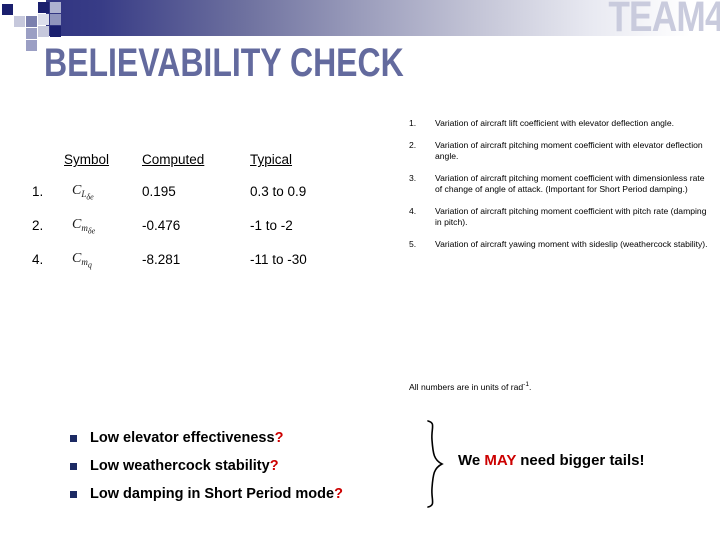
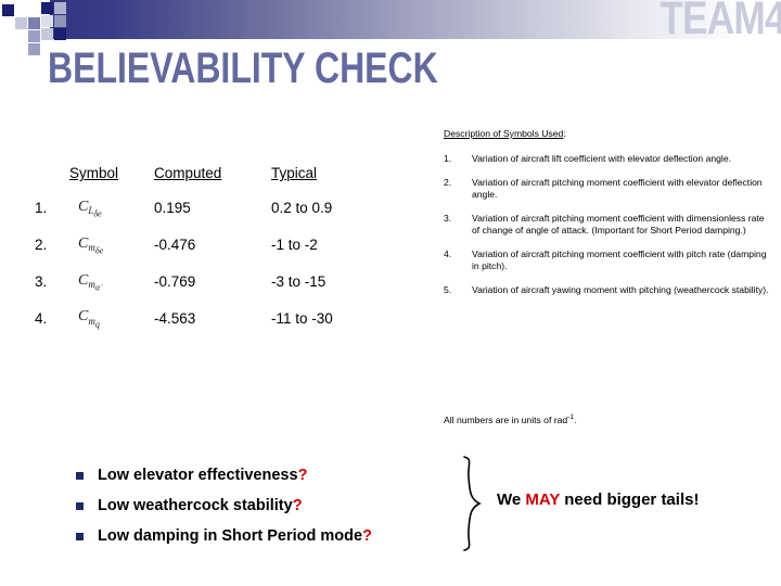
  TEAM4
  BELIEVABILITY CHECK
  	Symbol	Computed	Typical
- 1.	CLδe	0.195	0.3 to 0.9
+ 1.	CLδe	0.195	0.2 to 0.9
  2.	Cmδe	-0.476	-1 to -2
+ 3.	Cmα̇	-0.769	-3 to -15
- 4.	Cmq	-8.281	-11 to -30
+ 4.	Cmq	-4.563	-11 to -30
+ Description of Symbols Used:
  1.
  Variation of aircraft lift coefficient with elevator deflection angle.
  2.
  Variation of aircraft pitching moment coefficient with elevator deflection angle.
  3.
  Variation of aircraft pitching moment coefficient with dimensionless rate of change of angle of attack. (Important for Short Period damping.)
  4.
  Variation of aircraft pitching moment coefficient with pitch rate (damping in pitch).
  5.
- Variation of aircraft yawing moment with sideslip (weathercock stability).
+ Variation of aircraft yawing moment with pitching (weathercock stability).
  All numbers are in units of rad .
  Low elevator effectiveness?
  Low weathercock stability?
  Low damping in Short Period mode?
  We MAY need bigger tails!
